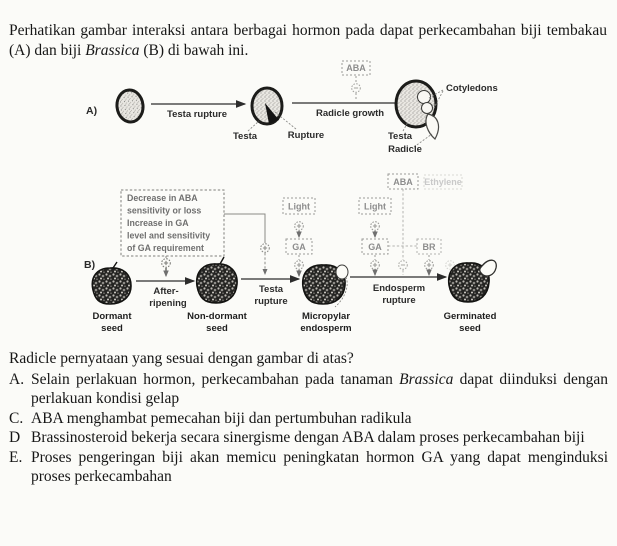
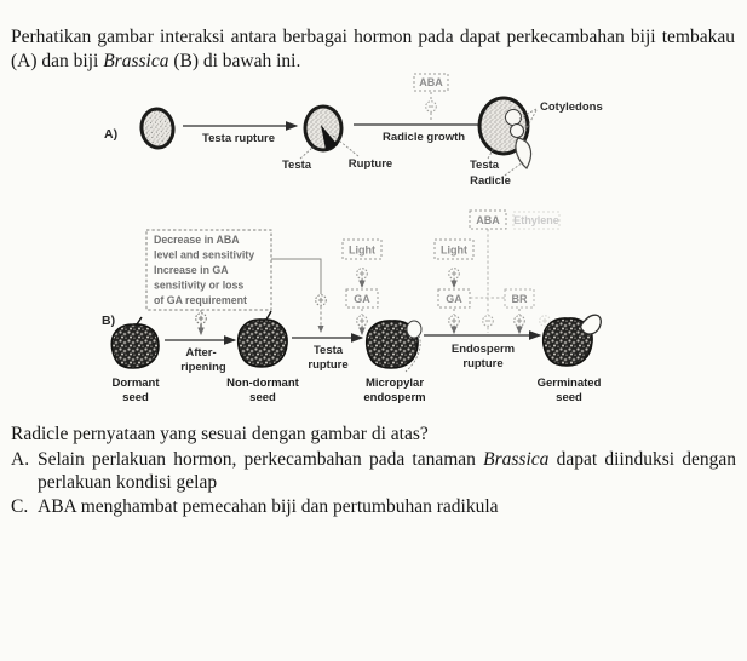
  Perhatikan gambar interaksi antara berbagai hormon pada dapat perkecambahan biji tembakau (A) dan biji Brassica (B) di bawah ini.
  A)
  Testa rupture
  Testa
  Rupture
  ABA
  Radicle growth
  Cotyledons
  Testa
  Radicle
  B)
  Decrease in ABA
- sensitivity or loss
+ level and sensitivity
  Increase in GA
- level and sensitivity
+ sensitivity or loss
  of GA requirement
  Light
  GA
  ABA
  Ethylene
  Light
  GA
  BR
  After-
  ripening
  Testa
  rupture
  Endosperm
  rupture
  Dormant
  seed
  Non-dormant
  seed
  Micropylar
  endosperm
  Germinated
  seed
  Radicle pernyataan yang sesuai dengan gambar di atas?
  A.
  Selain perlakuan hormon, perkecambahan pada tanaman Brassica dapat diinduksi dengan perlakuan kondisi gelap
  C.
  ABA menghambat pemecahan biji dan pertumbuhan radikula
- D
- Brassinosteroid bekerja secara sinergisme dengan ABA dalam proses perkecambahan biji
- E.
- Proses pengeringan biji akan memicu peningkatan hormon GA yang dapat menginduksi proses perkecambahan
